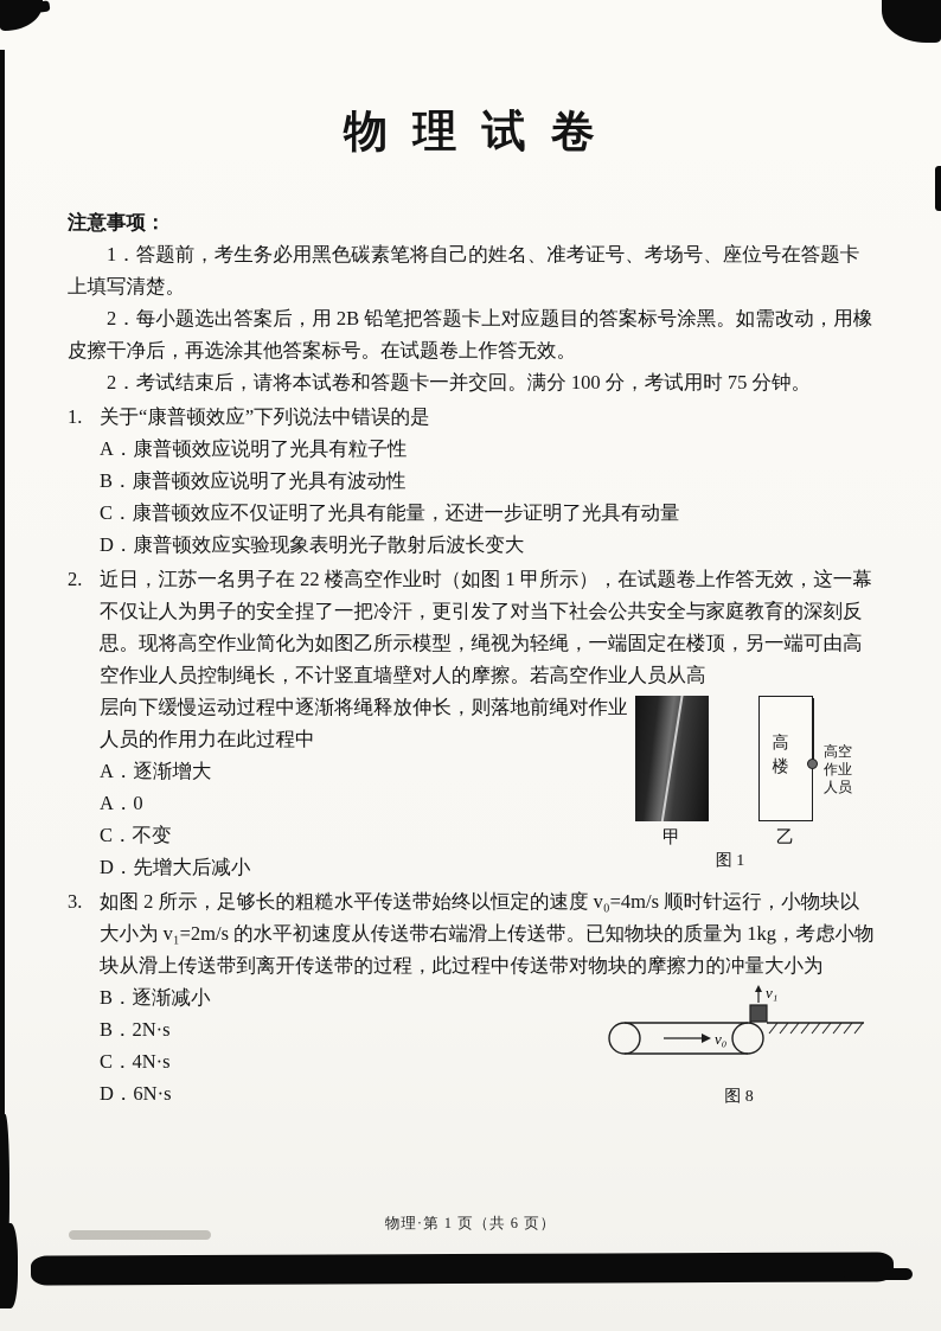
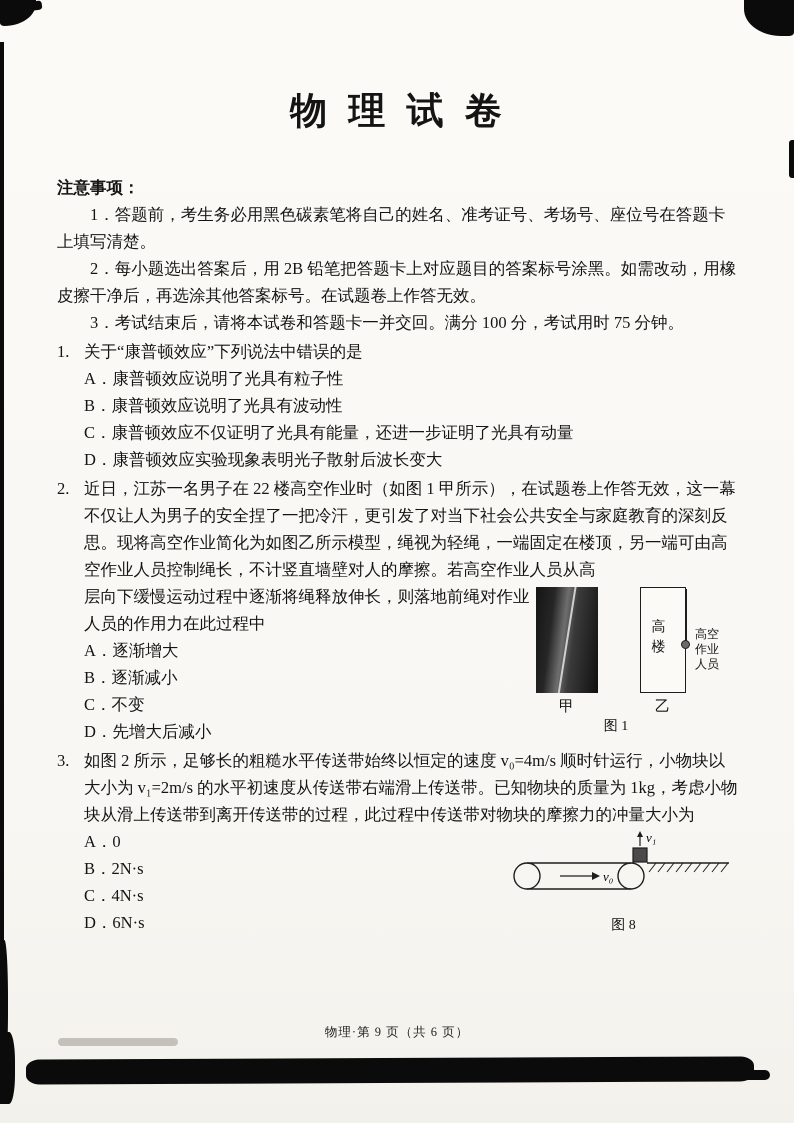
  物 理 试 卷
  注意事项：
  1．答题前，考生务必用黑色碳素笔将自己的姓名、准考证号、考场号、座位号在答题卡上填写清楚。
  2．每小题选出答案后，用 2B 铅笔把答题卡上对应题目的答案标号涂黑。如需改动，用橡皮擦干净后，再选涂其他答案标号。在试题卷上作答无效。
- 2．考试结束后，请将本试卷和答题卡一并交回。满分 100 分，考试用时 75 分钟。
+ 3．考试结束后，请将本试卷和答题卡一并交回。满分 100 分，考试用时 75 分钟。
  1.
  关于“康普顿效应”下列说法中错误的是
  A．康普顿效应说明了光具有粒子性
  B．康普顿效应说明了光具有波动性
  C．康普顿效应不仅证明了光具有能量，还进一步证明了光具有动量
  D．康普顿效应实验现象表明光子散射后波长变大
  2.
  近日，江苏一名男子在 22 楼高空作业时（如图 1 甲所示），在试题卷上作答无效，这一幕不仅让人为男子的安全捏了一把冷汗，更引发了对当下社会公共安全与家庭教育的深刻反思。现将高空作业简化为如图乙所示模型，绳视为轻绳，一端固定在楼顶，另一端可由高空作业人员控制绳长，不计竖直墙壁对人的摩擦。若高空作业人员从高
  层向下缓慢运动过程中逐渐将绳释放伸长，则落地前绳对作业人员的作用力在此过程中
  A．逐渐增大
- A．0
+ B．逐渐减小
  C．不变
  D．先增大后减小
  高楼
  高空作业人员
  甲
  乙
  图 1
  3.
  如图 2 所示，足够长的粗糙水平传送带始终以恒定的速度 v₀=4m/s 顺时针运行，小物块以大小为 v₁=2m/s 的水平初速度从传送带右端滑上传送带。已知物块的质量为 1kg，考虑小物块从滑上传送带到离开传送带的过程，此过程中传送带对物块的摩擦力的冲量大小为
- B．逐渐减小
+ A．0
  B．2N·s
  C．4N·s
  D．6N·s
  v₀
  v₁
  图 8
- 物理·第 1 页（共 6 页）
+ 物理·第 9 页（共 6 页）
